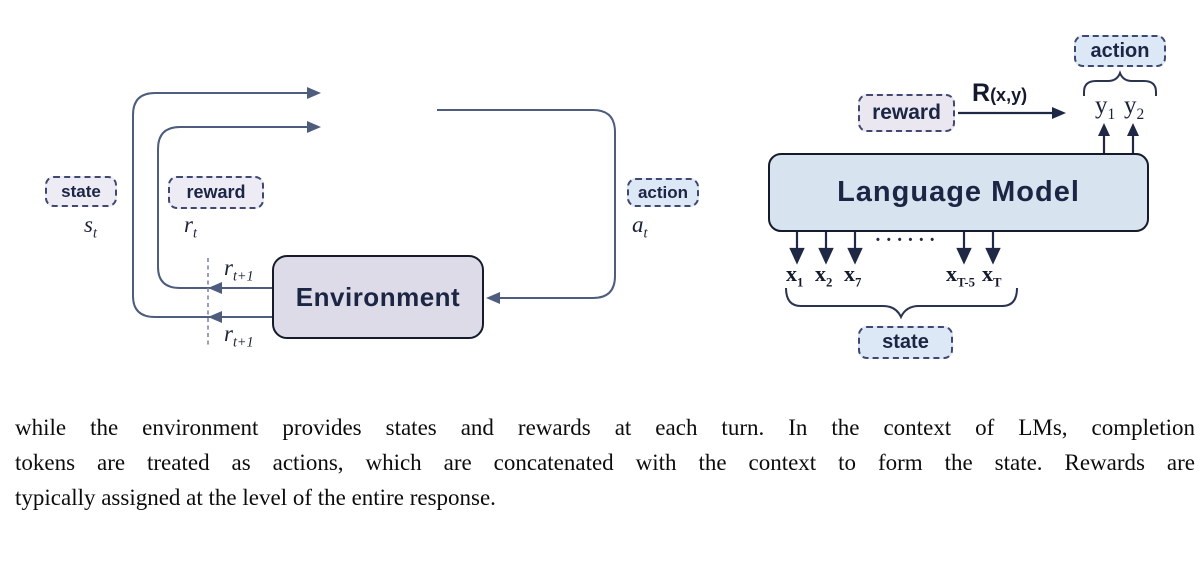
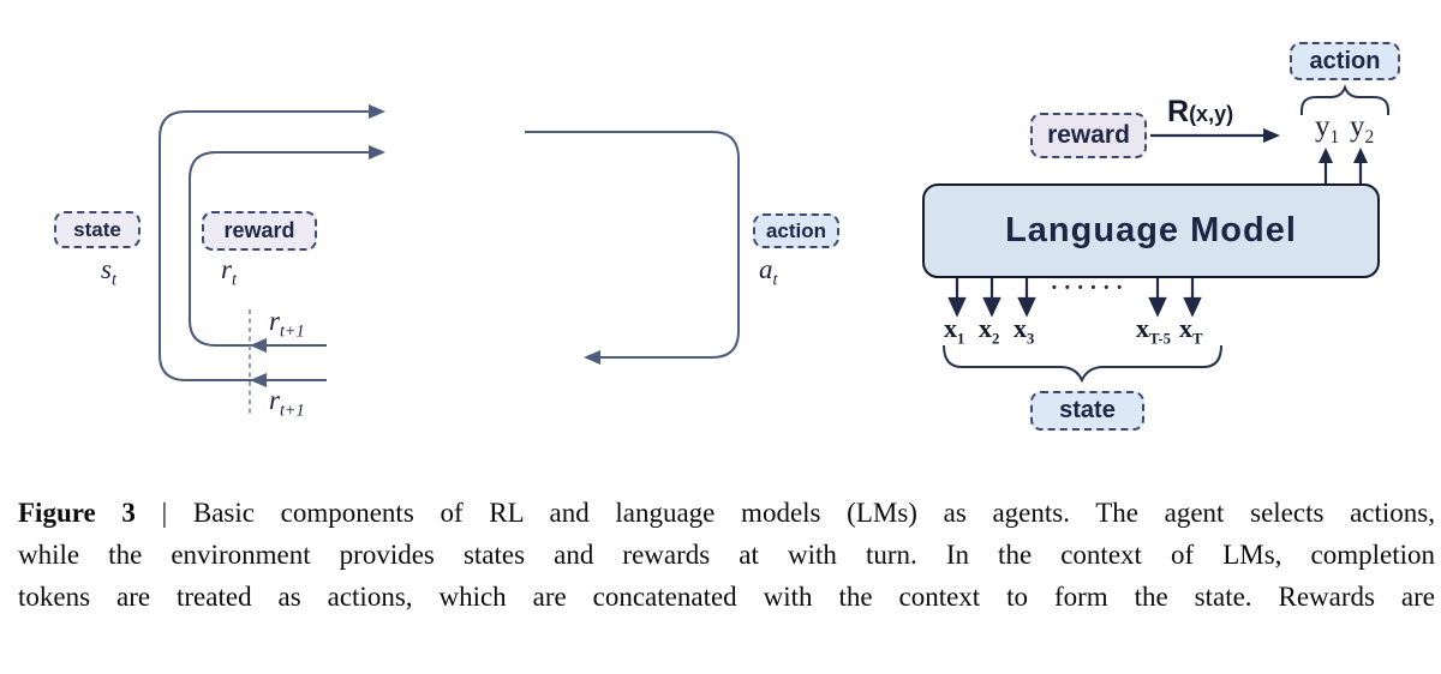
- Environment
  state
  reward
  action
  st
  rt
  at
  rt+1
  rt+1
  Language Model
  reward
  action
  state
  R(x,y)
  y1
  y2
  x1
  x2
- x7
+ x3
  xT-5
  xT
  ••••••
+ Figure 3 | Basic components of RL and language models (LMs) as agents. The agent selects actions,
- while the environment provides states and rewards at each turn. In the context of LMs, completion
+ while the environment provides states and rewards at with turn. In the context of LMs, completion
  tokens are treated as actions, which are concatenated with the context to form the state. Rewards are
- typically assigned at the level of the entire response.
